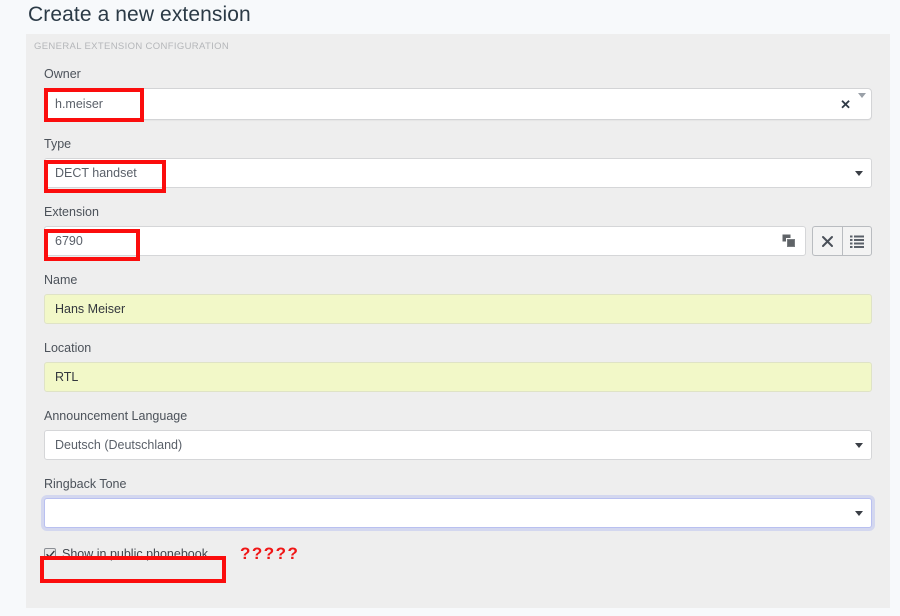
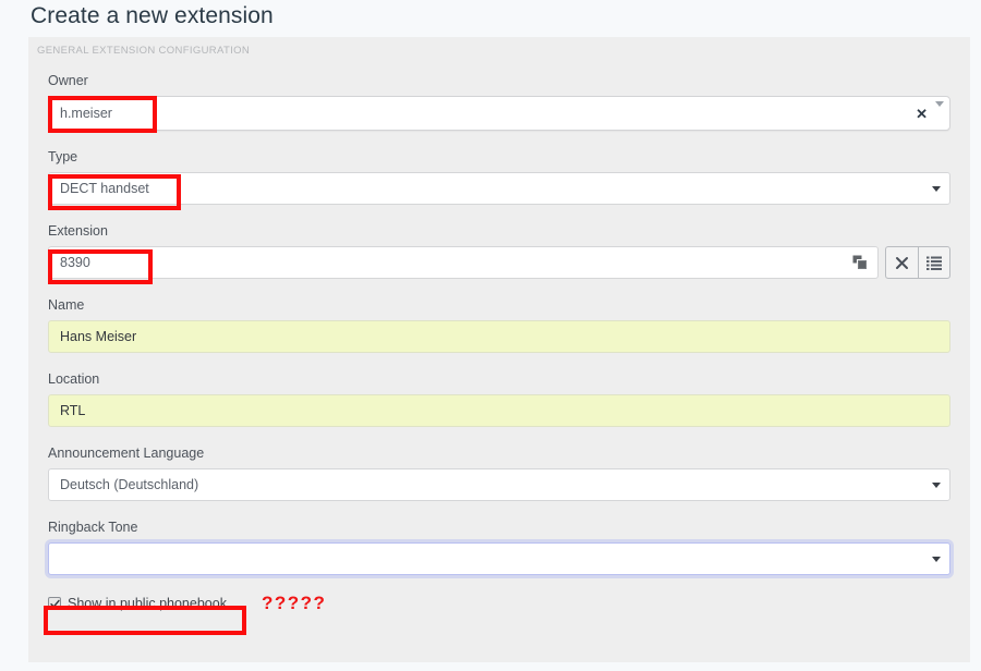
  Create a new extension
  GENERAL EXTENSION CONFIGURATION
  Owner
  h.meiser
  ✕
  Type
  DECT handset
  Extension
- 6790
+ 8390
  Name
  Hans Meiser
  Location
  RTL
  Announcement Language
  Deutsch (Deutschland)
  Ringback Tone
  Show in public phonebook
  ?????
